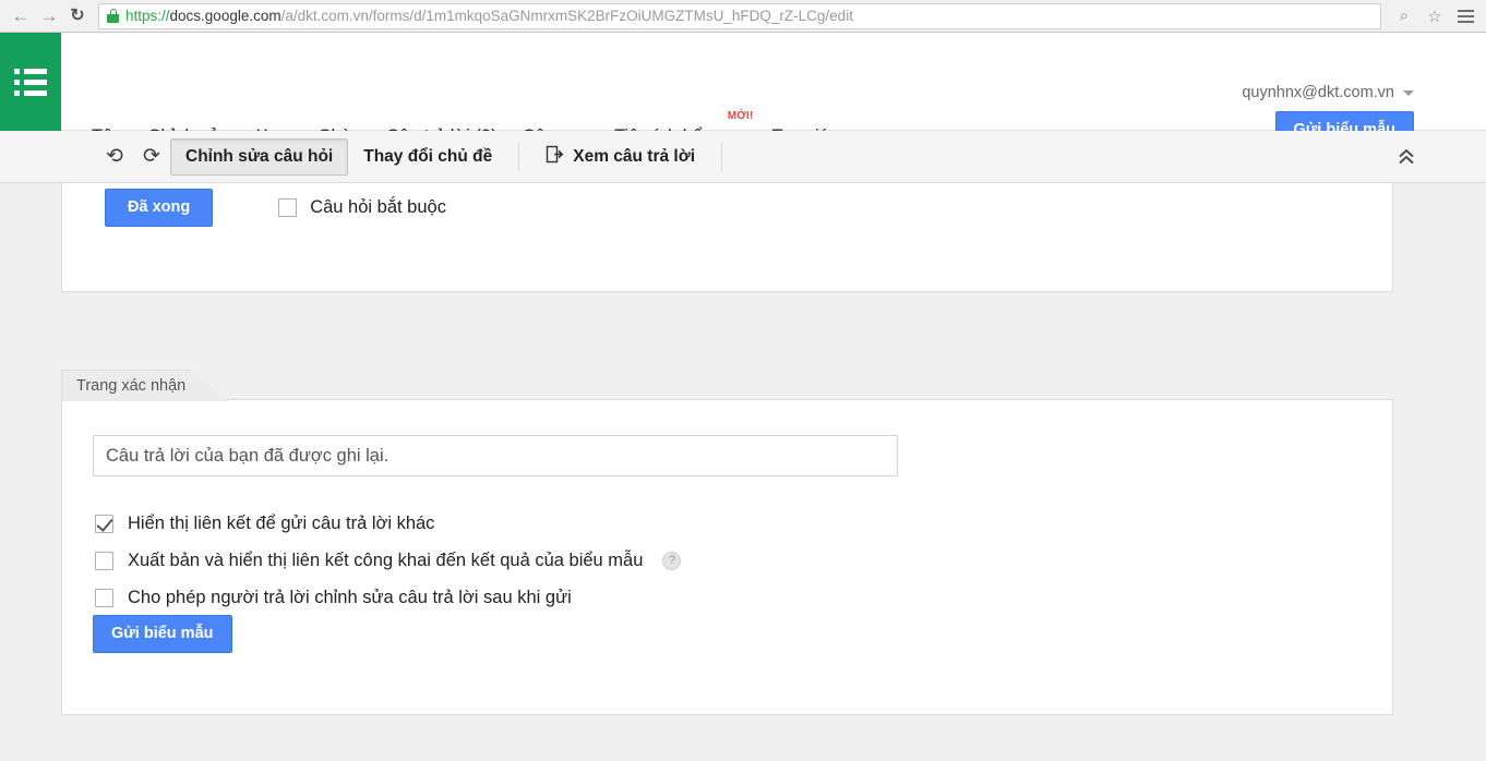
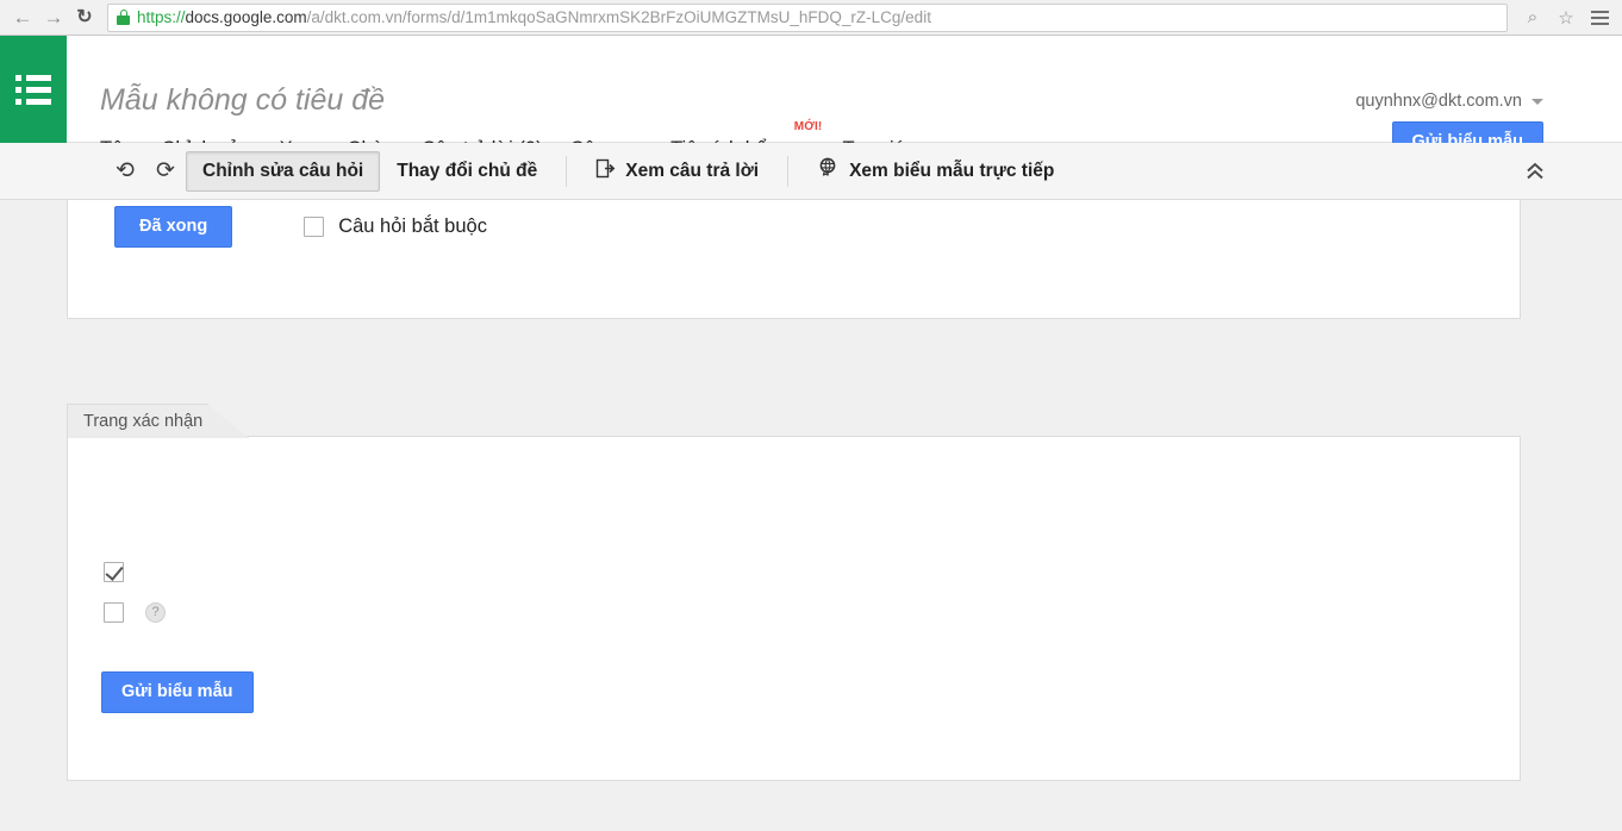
  ←
  →
  ↻
  https://
  docs.google.com
  /a/dkt.com.vn/forms/d/1m1mkqoSaGNmrxmSK2BrFzOiUMGZTMsU_hFDQ_rZ-LCg/edit
  ⌕
  ☆
+ Mẫu không có tiêu đề
  MỚI!
  quynhnx@dkt.com.vn
  Gửi biểu mẫu
  ⟲
  ⟳
  Chỉnh sửa câu hỏi
  Thay đổi chủ đề
  Xem câu trả lời
+ Xem biểu mẫu trực tiếp
  Đã xong
  Câu hỏi bắt buộc
  Trang xác nhận
- Câu trả lời của bạn đã được ghi lại.
- Hiển thị liên kết để gửi câu trả lời khác
- Xuất bản và hiển thị liên kết công khai đến kết quả của biểu mẫu
  ?
- Cho phép người trả lời chỉnh sửa câu trả lời sau khi gửi
  Gửi biểu mẫu
